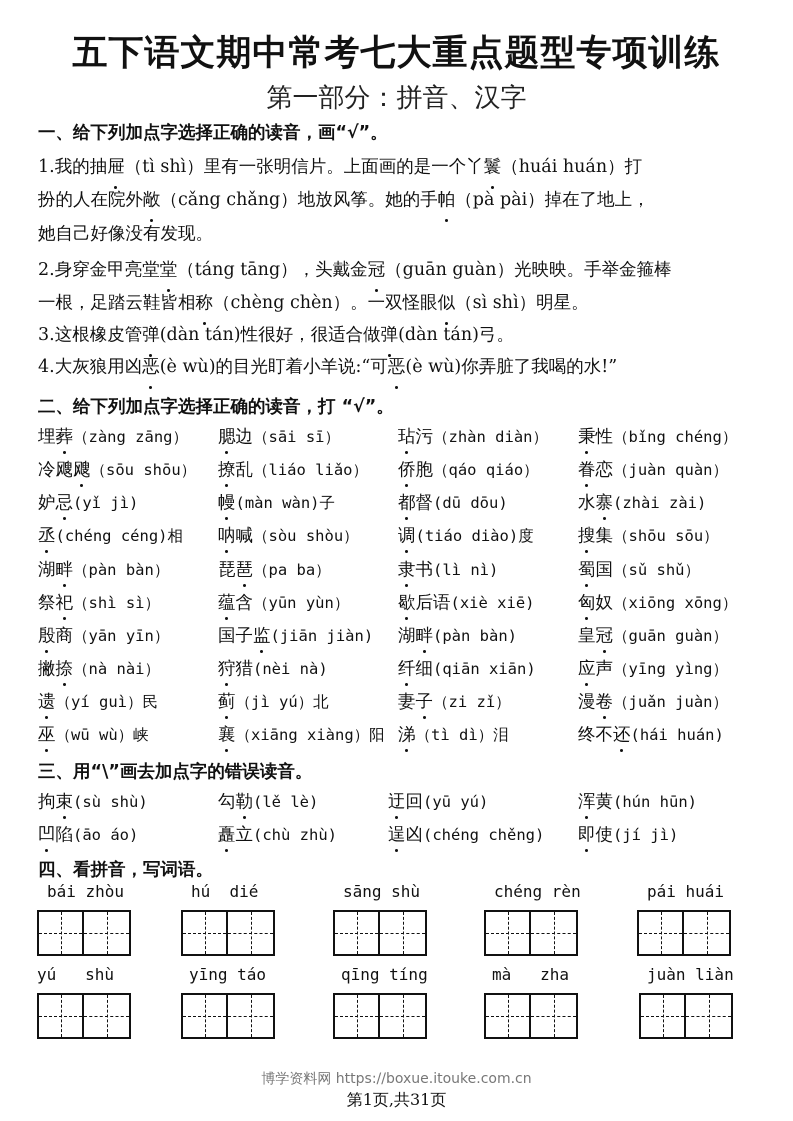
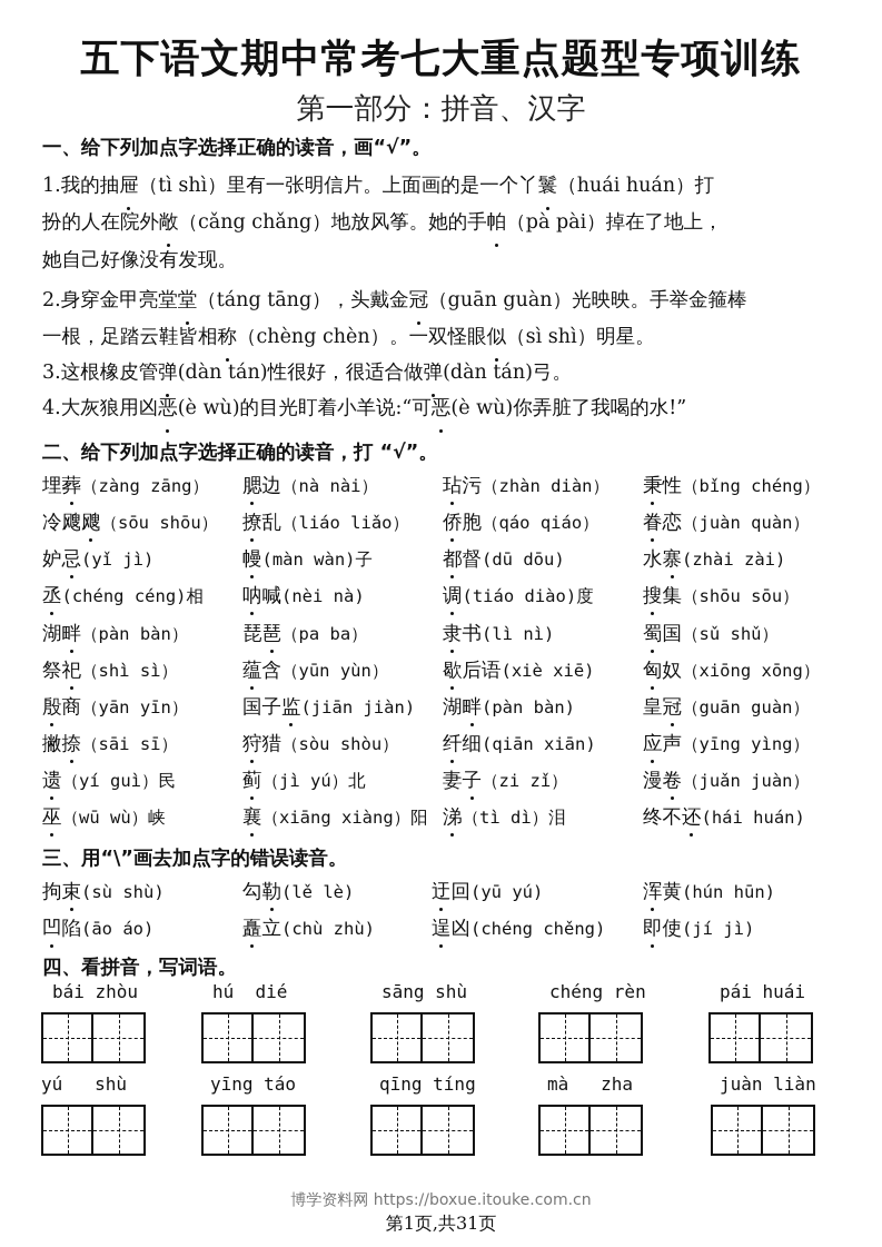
  五下语文期中常考七大重点题型专项训练
  第一部分：拼音、汉字
  一、给下列加点字选择正确的读音，画“√”。
  1.我的抽屉（tì shì）里有一张明信片。上面画的是一个丫鬟（huái huán）打
  扮的人在院外敞（cǎng chǎng）地放风筝。她的手帕（pà pài）掉在了地上，
  她自己好像没有发现。
  2.身穿金甲亮堂堂（táng tāng），头戴金冠（guān guàn）光映映。手举金箍棒
  一根，足踏云鞋皆相称（chèng chèn）。一双怪眼似（sì shì）明星。
  3.这根橡皮管弹(dàn tán)性很好，很适合做弹(dàn tán)弓。
  4.大灰狼用凶恶(è wù)的目光盯着小羊说:“可恶(è wù)你弄脏了我喝的水!”
  二、给下列加点字选择正确的读音，打 “√”。
  埋葬（zàng zāng）
- 腮边（sāi sī）
+ 腮边（nà nài）
  玷污（zhàn diàn）
  秉性（bǐng chéng）
  冷飕飕（sōu shōu）
  撩乱（liáo liǎo）
  侨胞（qáo qiáo）
  眷恋（juàn quàn）
  妒忌(yǐ jì)
  幔(màn wàn)子
  都督(dū dōu)
  水寨(zhài zài)
  丞(chéng céng)相
- 呐喊（sòu shòu）
+ 呐喊(nèi nà)
  调(tiáo diào)度
  搜集（shōu sōu）
  湖畔（pàn bàn）
  琵琶（pa ba）
  隶书(lì nì)
  蜀国（sǔ shǔ）
  祭祀（shì sì）
  蕴含（yūn yùn）
  歇后语(xiè xiē)
  匈奴（xiōng xōng）
  殷商（yān yīn）
  国子监(jiān jiàn)
  湖畔(pàn bàn)
  皇冠（guān guàn）
- 撇捺（nà nài）
+ 撇捺（sāi sī）
- 狩猎(nèi nà)
+ 狩猎（sòu shòu）
  纤细(qiān xiān)
  应声（yīng yìng）
  遗（yí guì）民
  蓟（jì yú）北
  妻子（zi zǐ）
  漫卷（juǎn juàn）
  巫（wū wù）峡
  襄（xiāng xiàng）阳
  涕（tì dì）泪
  终不还(hái huán)
  三、用“\”画去加点字的错误读音。
  拘束(sù shù)
  勾勒(lě lè)
  迂回(yū yú)
  浑黄(hún hūn)
  凹陷(āo áo)
  矗立(chù zhù)
  逞凶(chéng chěng)
  即使(jí jì)
  四、看拼音，写词语。
  bái zhòu
  hú dié
  sāng shù
  chéng rèn
  pái huái
  yú shù
  yīng táo
  qīng tíng
  mà zha
  juàn liàn
  博学资料网 https://boxue.itouke.com.cn
  第1页,共31页
